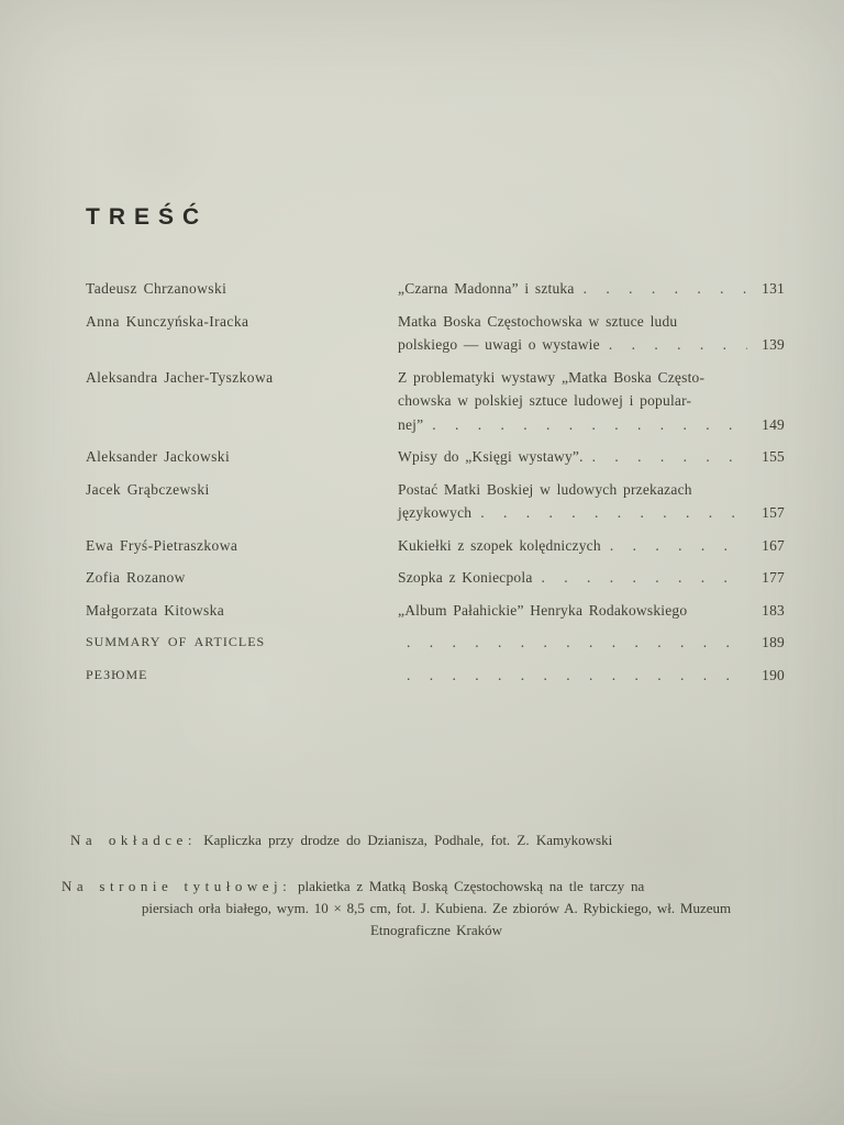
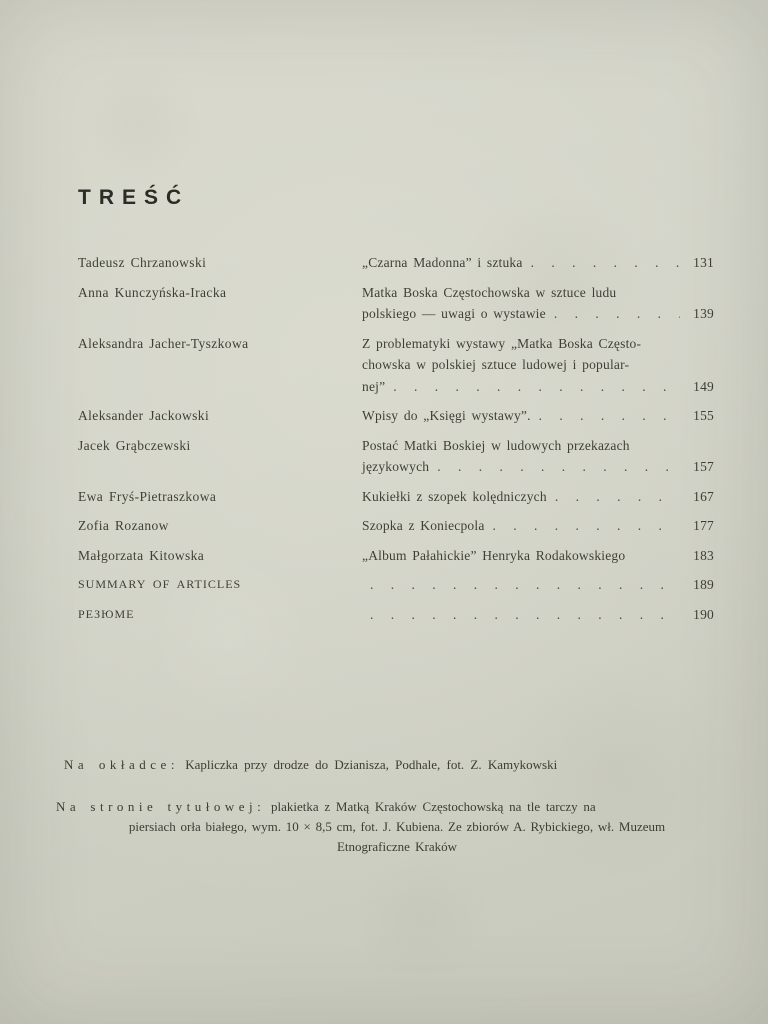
  TREŚĆ
  Tadeusz Chrzanowski
  „Czarna Madonna” i sztuka
  131
  Anna Kunczyńska-Iracka
  Matka Boska Częstochowska w sztuce ludu
  polskiego — uwagi o wystawie
  139
  Aleksandra Jacher-Tyszkowa
  Z problematyki wystawy „Matka Boska Często-
  chowska w polskiej sztuce ludowej i popular-
  nej”
  149
  Aleksander Jackowski
  Wpisy do „Księgi wystawy”.
  155
  Jacek Grąbczewski
  Postać Matki Boskiej w ludowych przekazach
  językowych
  157
  Ewa Fryś-Pietraszkowa
  Kukiełki z szopek kolędniczych
  167
  Zofia Rozanow
  Szopka z Koniecpola
  177
  Małgorzata Kitowska
  „Album Pałahickie” Henryka Rodakowskiego
  183
  SUMMARY OF ARTICLES
  189
  РЕЗЮМЕ
  190
  Na okładce: Kapliczka przy drodze do Dzianisza, Podhale, fot. Z. Kamykowski
- Na stronie tytułowej: plakietka z Matką Boską Częstochowską na tle tarczy na
+ Na stronie tytułowej: plakietka z Matką Kraków Częstochowską na tle tarczy na
  piersiach orła białego, wym. 10 × 8,5 cm, fot. J. Kubiena. Ze zbiorów A. Rybickiego, wł. Muzeum
  Etnograficzne Kraków
